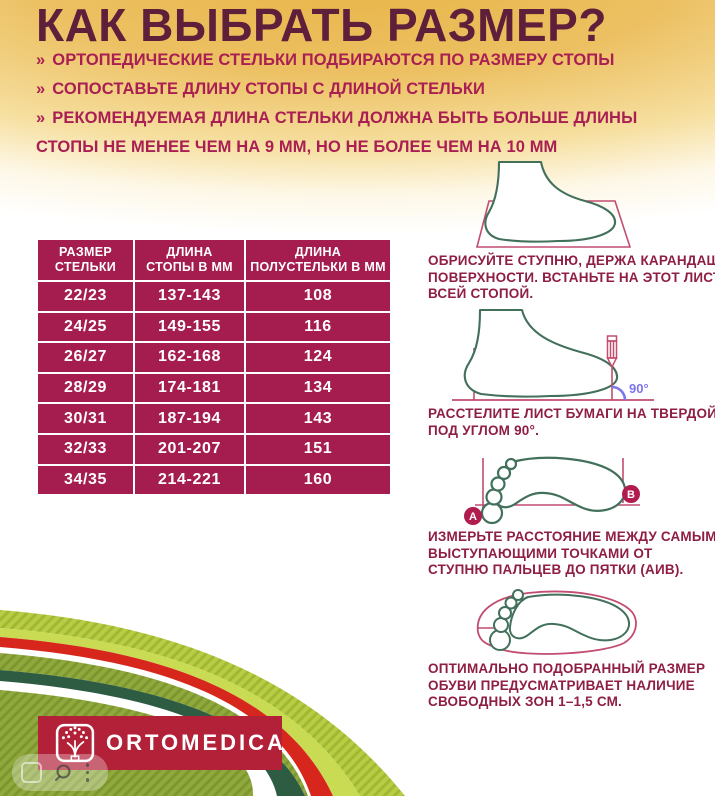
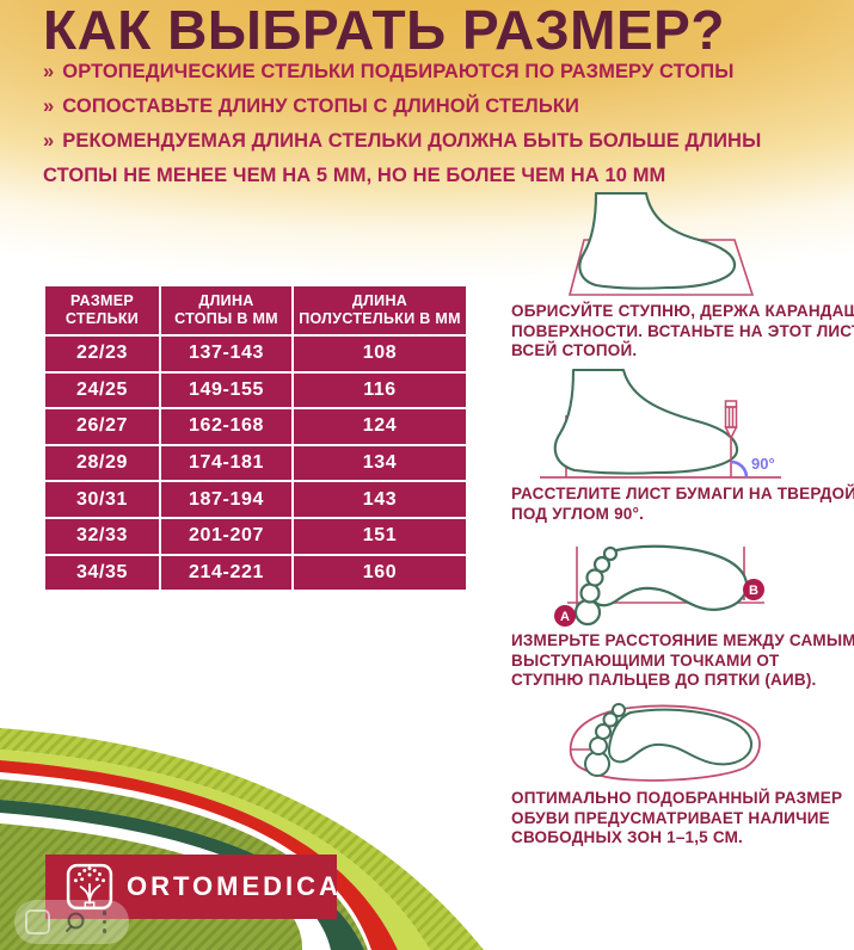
  КАК ВЫБРАТЬ РАЗМЕР?
  » ОРТОПЕДИЧЕСКИЕ СТЕЛЬКИ ПОДБИРАЮТСЯ ПО РАЗМЕРУ СТОПЫ
  » СОПОСТАВЬТЕ ДЛИНУ СТОПЫ С ДЛИНОЙ СТЕЛЬКИ
- » РЕКОМЕНДУЕМАЯ ДЛИНА СТЕЛЬКИ ДОЛЖНА БЫТЬ БОЛЬШЕ ДЛИНЫ СТОПЫ НЕ МЕНЕЕ ЧЕМ НА 9 ММ, НО НЕ БОЛЕЕ ЧЕМ НА 10 ММ
+ » РЕКОМЕНДУЕМАЯ ДЛИНА СТЕЛЬКИ ДОЛЖНА БЫТЬ БОЛЬШЕ ДЛИНЫ СТОПЫ НЕ МЕНЕЕ ЧЕМ НА 5 ММ, НО НЕ БОЛЕЕ ЧЕМ НА 10 ММ
  РАЗМЕР
  СТЕЛЬКИ
  ДЛИНА
  СТОПЫ В ММ
  ДЛИНА
  ПОЛУСТЕЛЬКИ В ММ
  22/23
  137-143
  108
  24/25
  149-155
  116
  26/27
  162-168
  124
  28/29
  174-181
  134
  30/31
  187-194
  143
  32/33
  201-207
  151
  34/35
  214-221
  160
  ОБРИСУЙТЕ СТУПНЮ, ДЕРЖА КАРАНДАШ
  ПОВЕРХНОСТИ. ВСТАНЬТЕ НА ЭТОТ ЛИС
  ВСЕЙ СТОПОЙ.
  90°
  РАССТЕЛИТЕ ЛИСТ БУМАГИ НА ТВЕРДОЙ
  ПОД УГЛОМ 90°.
  А
  В
  ИЗМЕРЬТЕ РАССТОЯНИЕ МЕЖДУ САМЫМ
  ВЫСТУПАЮЩИМИ ТОЧКАМИ ОТ
  СТУПНЮ ПАЛЬЦЕВ ДО ПЯТКИ (АИВ).
  ОПТИМАЛЬНО ПОДОБРАННЫЙ РАЗМЕР
  ОБУВИ ПРЕДУСМАТРИВАЕТ НАЛИЧИЕ
  СВОБОДНЫХ ЗОН 1–1,5 СМ.
  ORTOMEDICA
